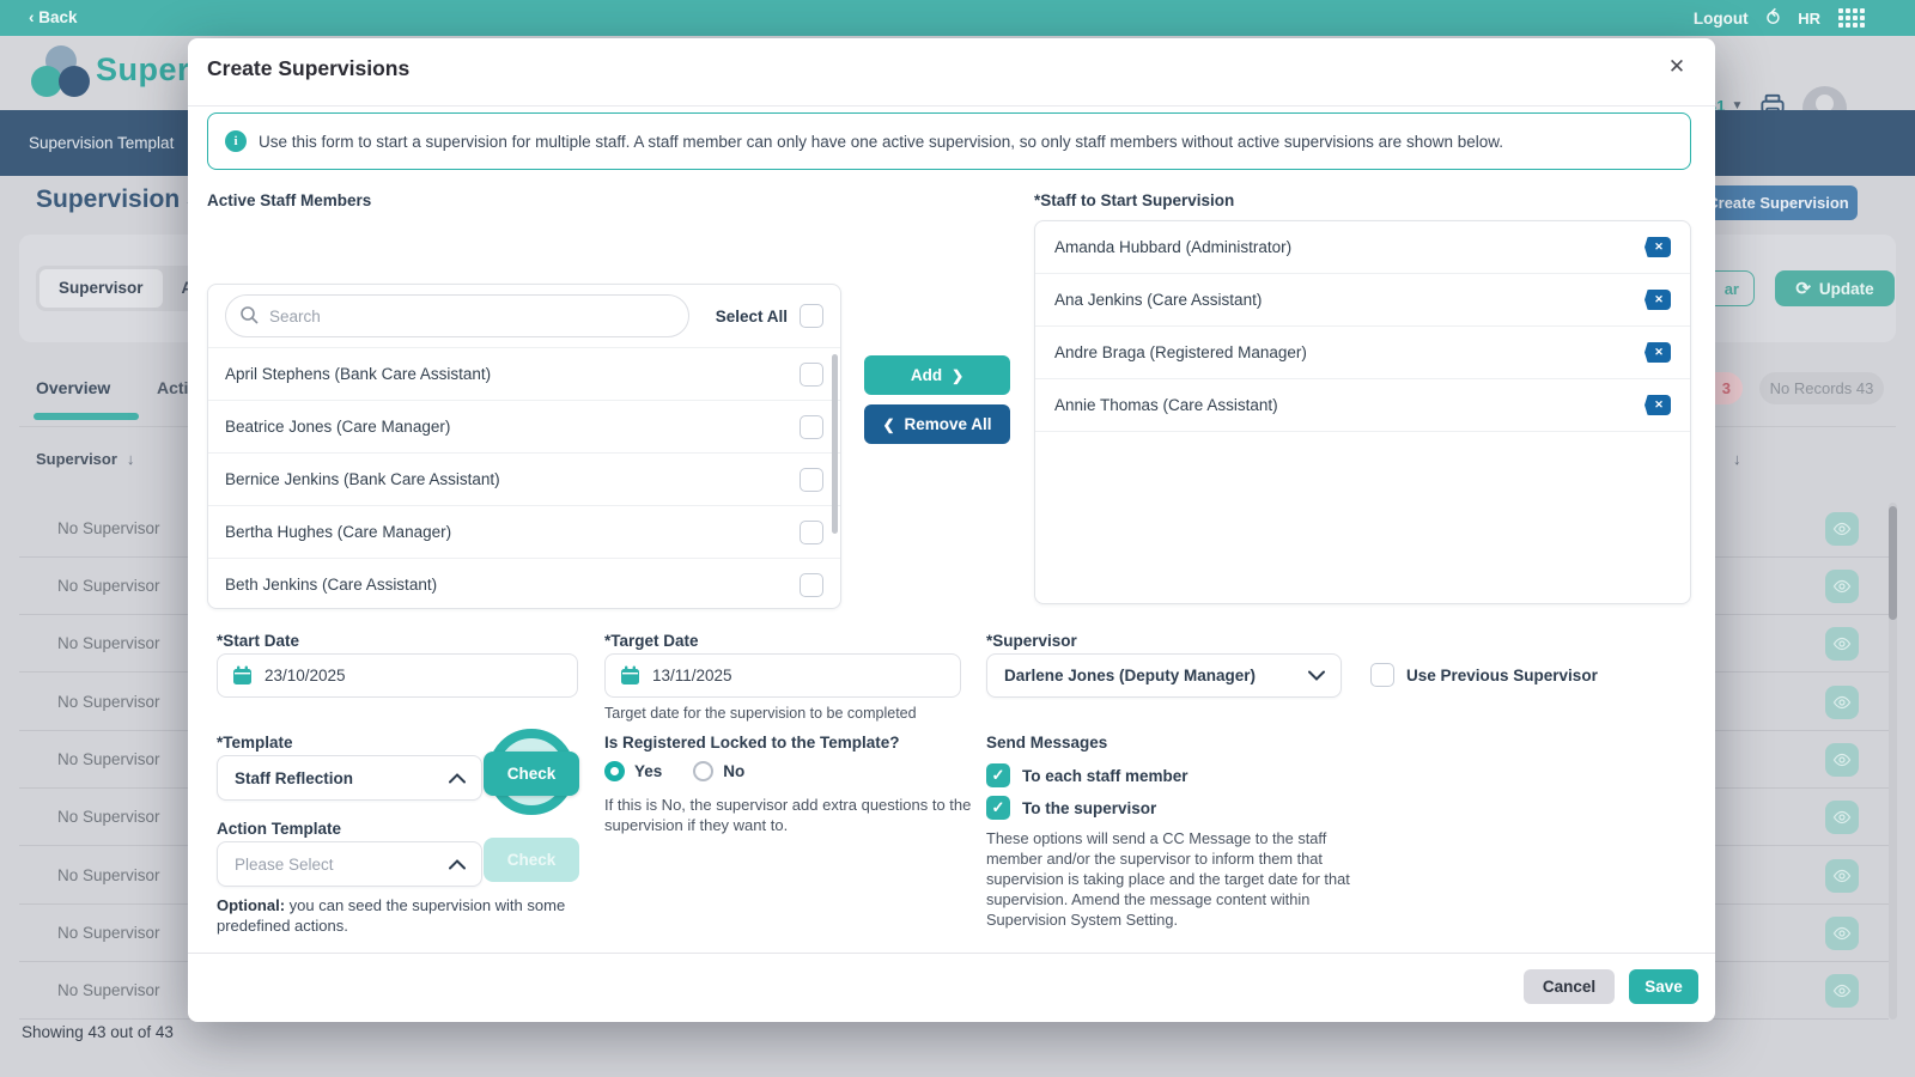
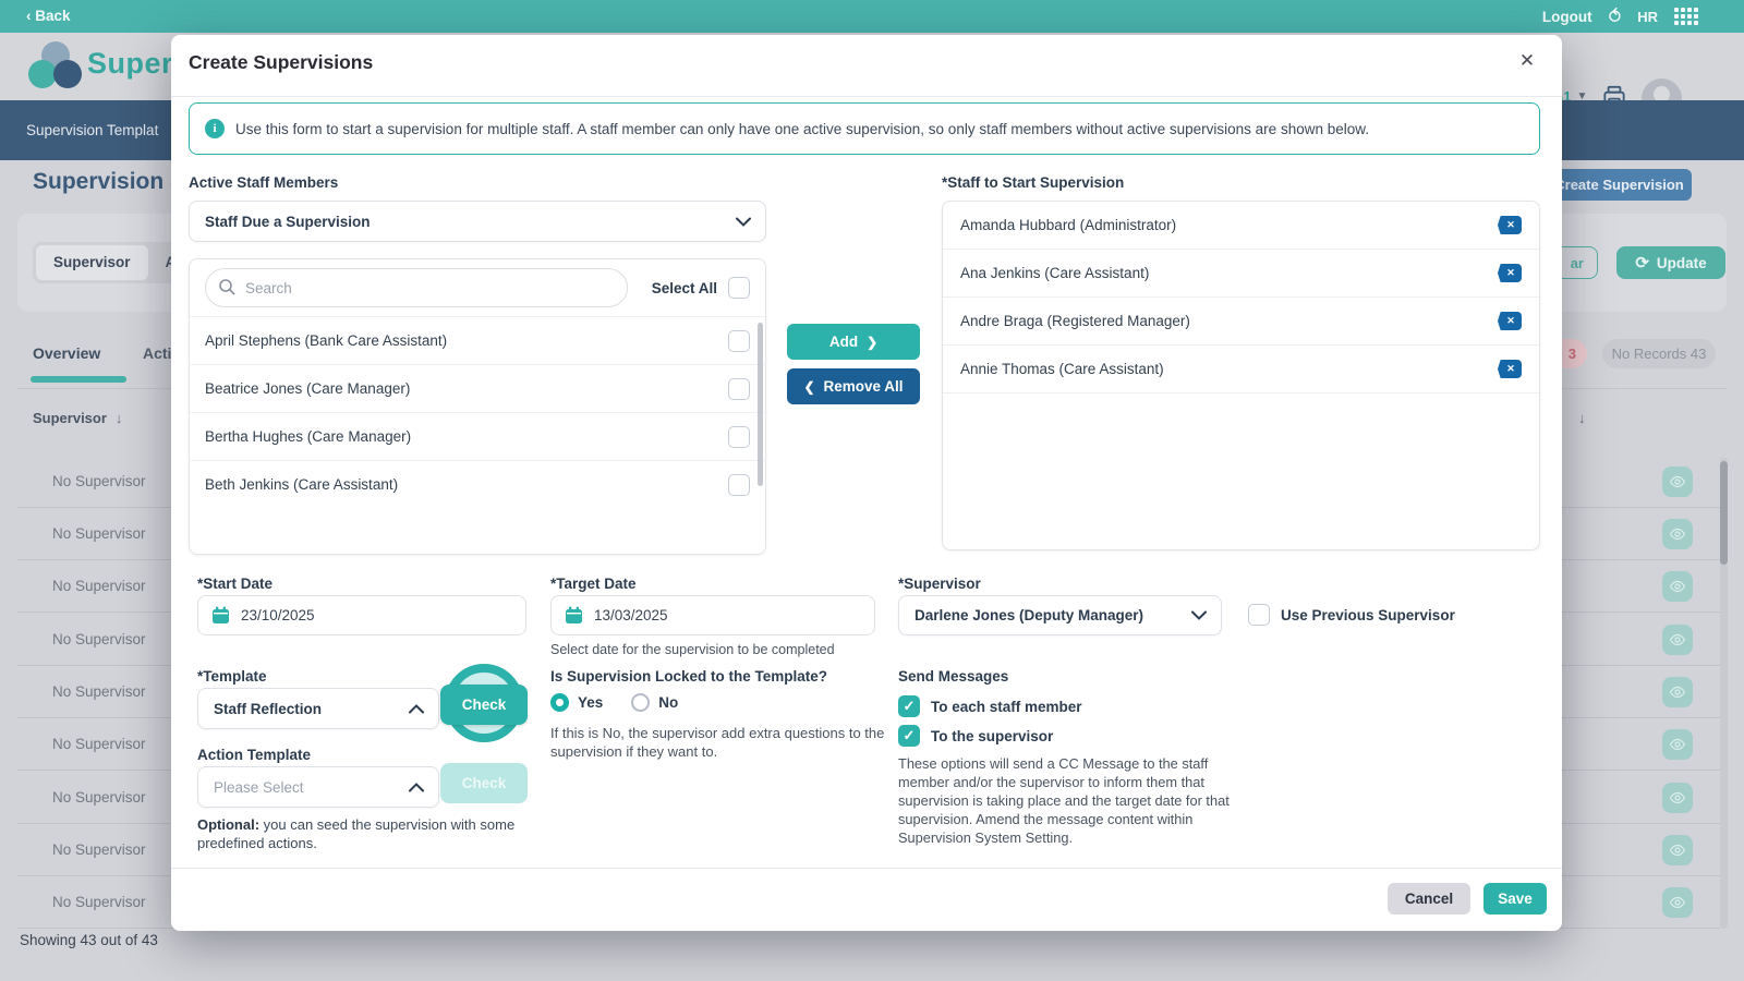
  ‹ Back
  Logout
  ⥀
  HR
  Super
  ▼
  Supervision Templat
  Supervision
  reate Supervision
  Supervisor
  ar
  ⟳
  Update
  Overview
  Acti
  3
  No Records 43
  Supervisor
  ↓
  ↓
  No Supervisor
  No Supervisor
  No Supervisor
  No Supervisor
  No Supervisor
  No Supervisor
  No Supervisor
  No Supervisor
  No Supervisor
  Showing 43 out of 43
  Create Supervisions
  ✕
  i
  Use this form to start a supervision for multiple staff. A staff member can only have one active supervision, so only staff members without active supervisions are shown below.
  Active Staff Members
+ Staff Due a Supervision
  Search
  Select All
  April Stephens (Bank Care Assistant)
  Beatrice Jones (Care Manager)
- Bernice Jenkins (Bank Care Assistant)
  Bertha Hughes (Care Manager)
  Beth Jenkins (Care Assistant)
  Add
  ❯
  ❮
  Remove All
  *Staff to Start Supervision
  Amanda Hubbard (Administrator)
  ✕
  Ana Jenkins (Care Assistant)
  ✕
  Andre Braga (Registered Manager)
  ✕
  Annie Thomas (Care Assistant)
  ✕
  *Start Date
  23/10/2025
  *Target Date
- 13/11/2025
+ 13/03/2025
- Target date for the supervision to be completed
+ Select date for the supervision to be completed
  *Supervisor
  Darlene Jones (Deputy Manager)
  Use Previous Supervisor
  *Template
  Staff Reflection
  Check
- Is Registered Locked to the Template?
+ Is Supervision Locked to the Template?
  Yes
  No
  If this is No, the supervisor add extra questions to the supervision if they want to.
  Send Messages
  ✓
  To each staff member
  ✓
  To the supervisor
  These options will send a CC Message to the staff member and/or the supervisor to inform them that supervision is taking place and the target date for that supervision. Amend the message content within Supervision System Setting.
  Action Template
  Please Select
  Check
  Optional: you can seed the supervision with some predefined actions.
  Cancel
  Save
